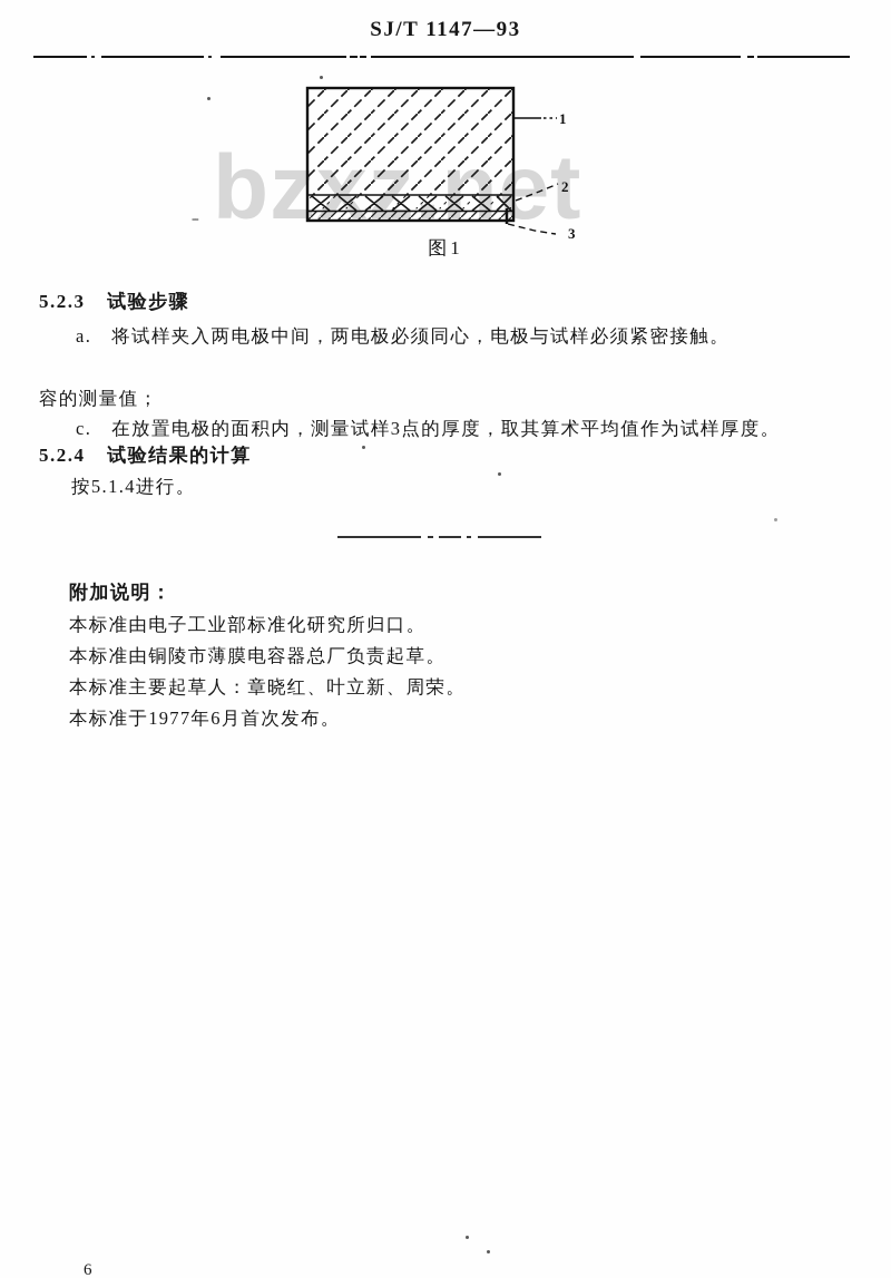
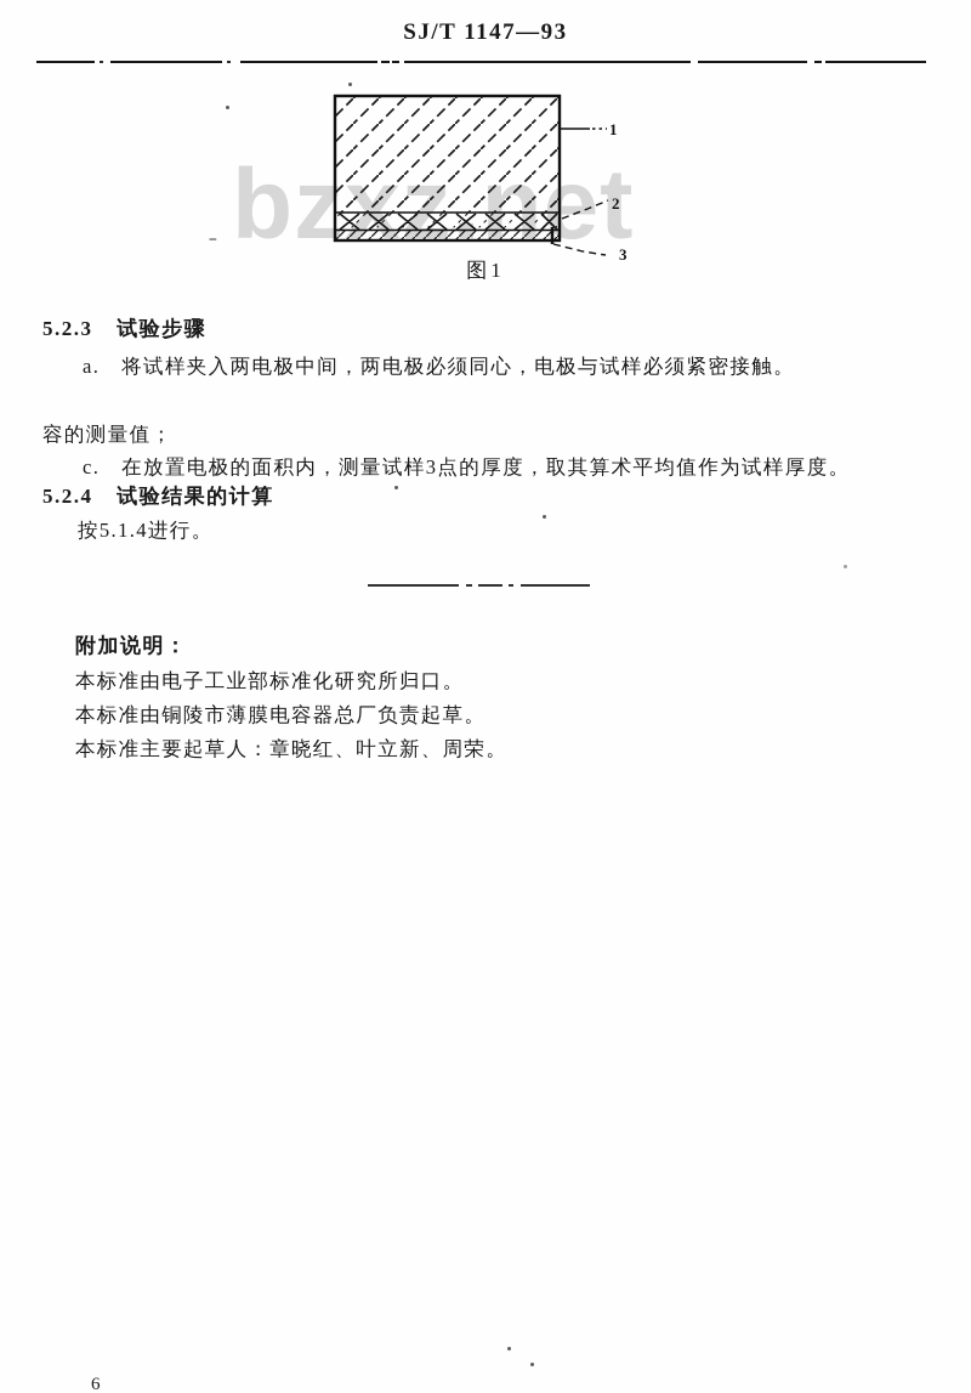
  SJ/T 1147—93
  1
  2
  3
  图1
  5.2.3 试验步骤
  a. 将试样夹入两电极中间，两电极必须同心，电极与试样必须紧密接触。
  容的测量值；
  c. 在放置电极的面积内，测量试样3点的厚度，取其算术平均值作为试样厚度。
  5.2.4 试验结果的计算
  按5.1.4进行。
  附加说明：
  本标准由电子工业部标准化研究所归口。
  本标准由铜陵市薄膜电容器总厂负责起草。
  本标准主要起草人：章晓红、叶立新、周荣。
- 本标准于1977年6月首次发布。
  6
  --
